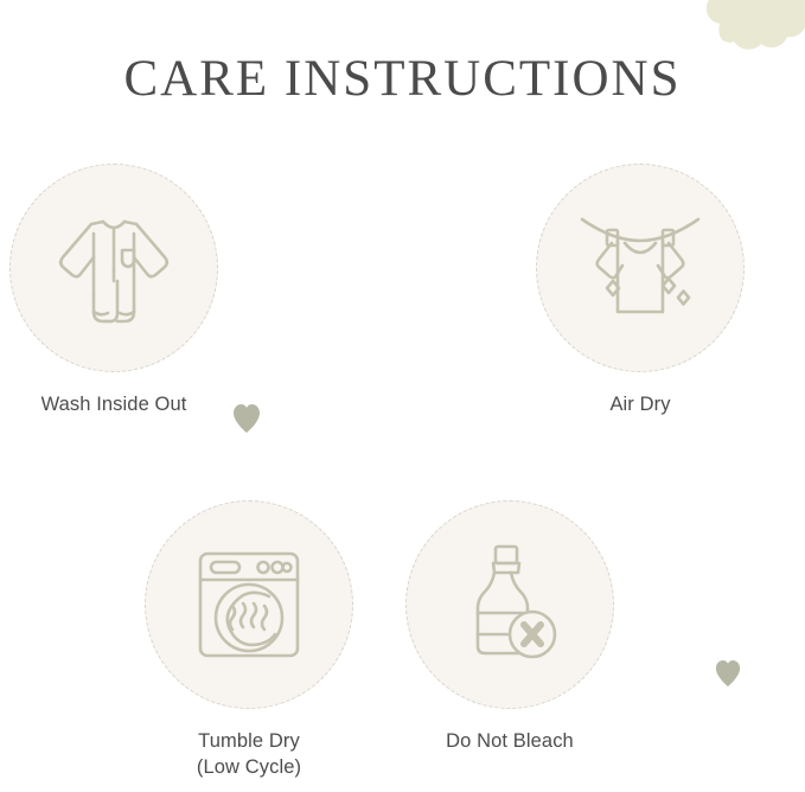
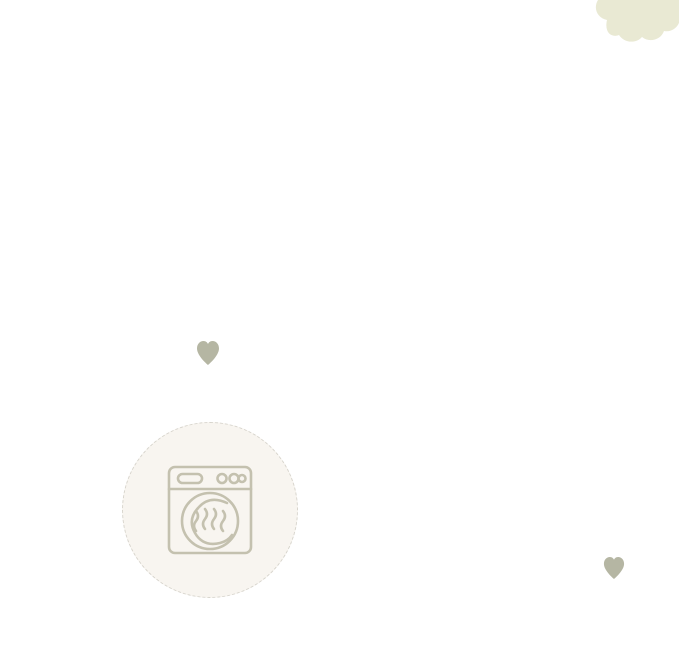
- CARE INSTRUCTIONS
- Wash Inside Out
- Air Dry
- Tumble Dry
- (Low Cycle)
- Do Not Bleach
